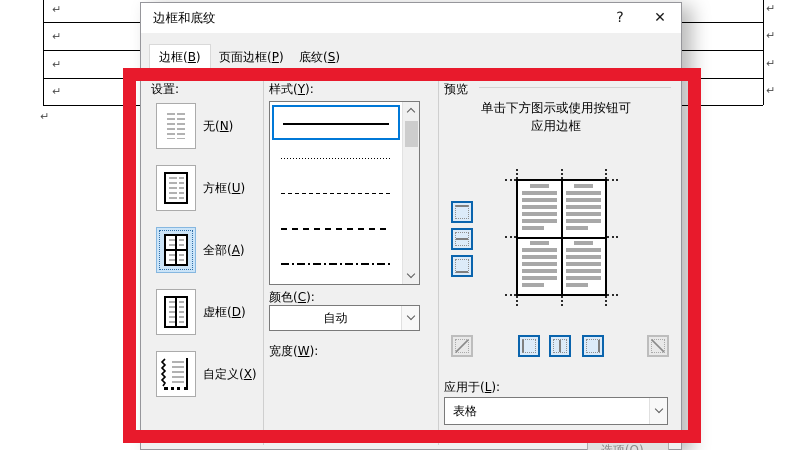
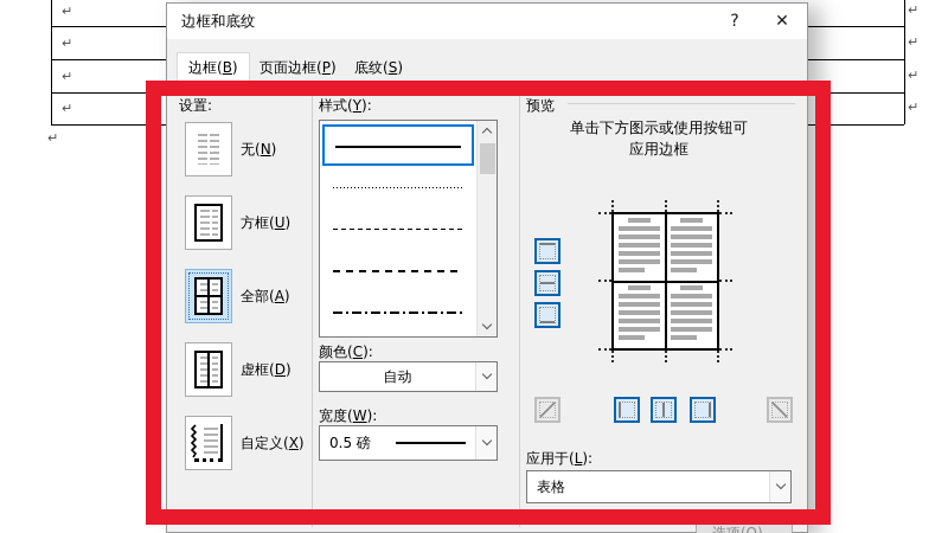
  ↵
  ↵
  ↵
  ↵
  ↵
  ↵
  ↵
  ↵
  ↵
  边框和底纹
  ?
  ✕
  边框(B)
  页面边框(P)
  底纹(S)
  设置:
  无(N)
  方框(U)
  全部(A)
  虚框(D)
  自定义(X)
  样式(Y):
  颜色(C):
  自动
  宽度(W):
+ 0.5 磅
  预览
  单击下方图示或使用按钮可
  应用边框
  应用于(L):
  表格
